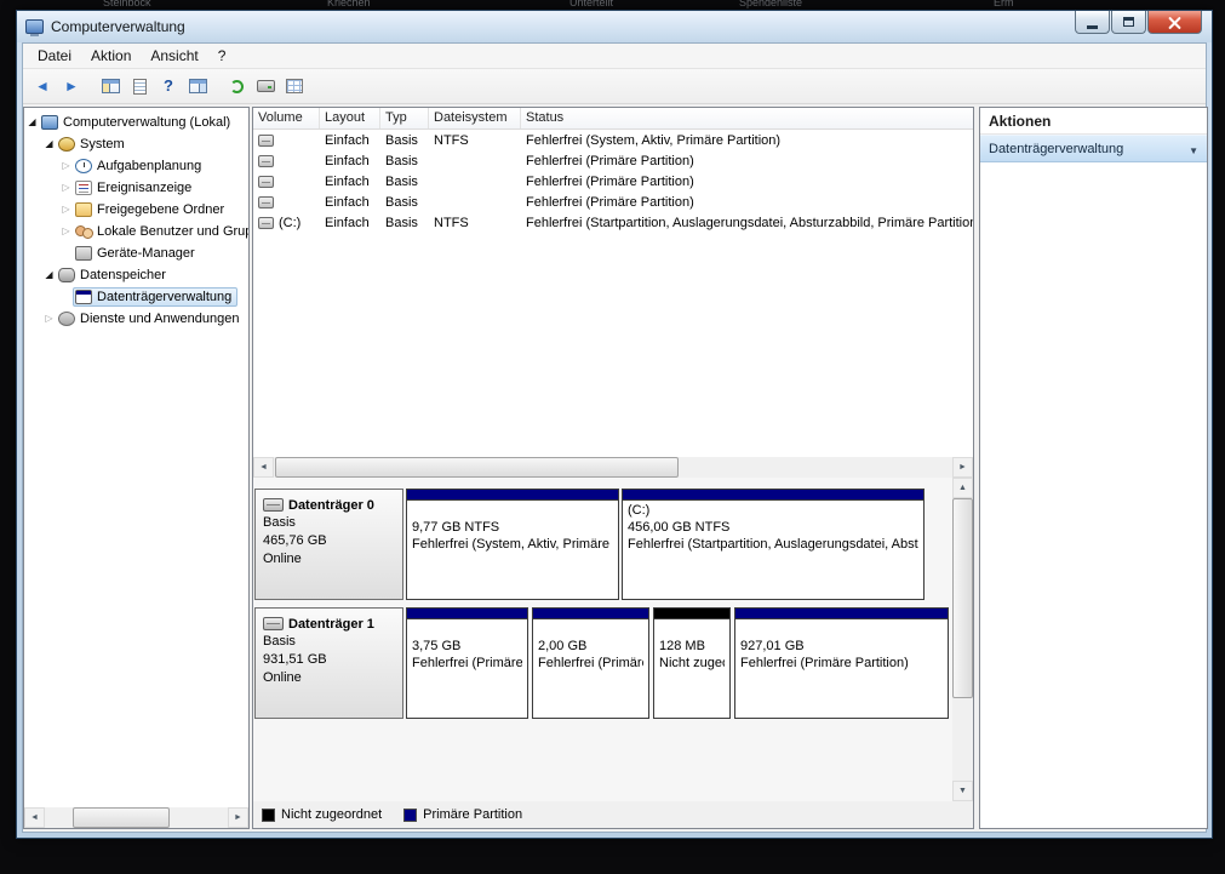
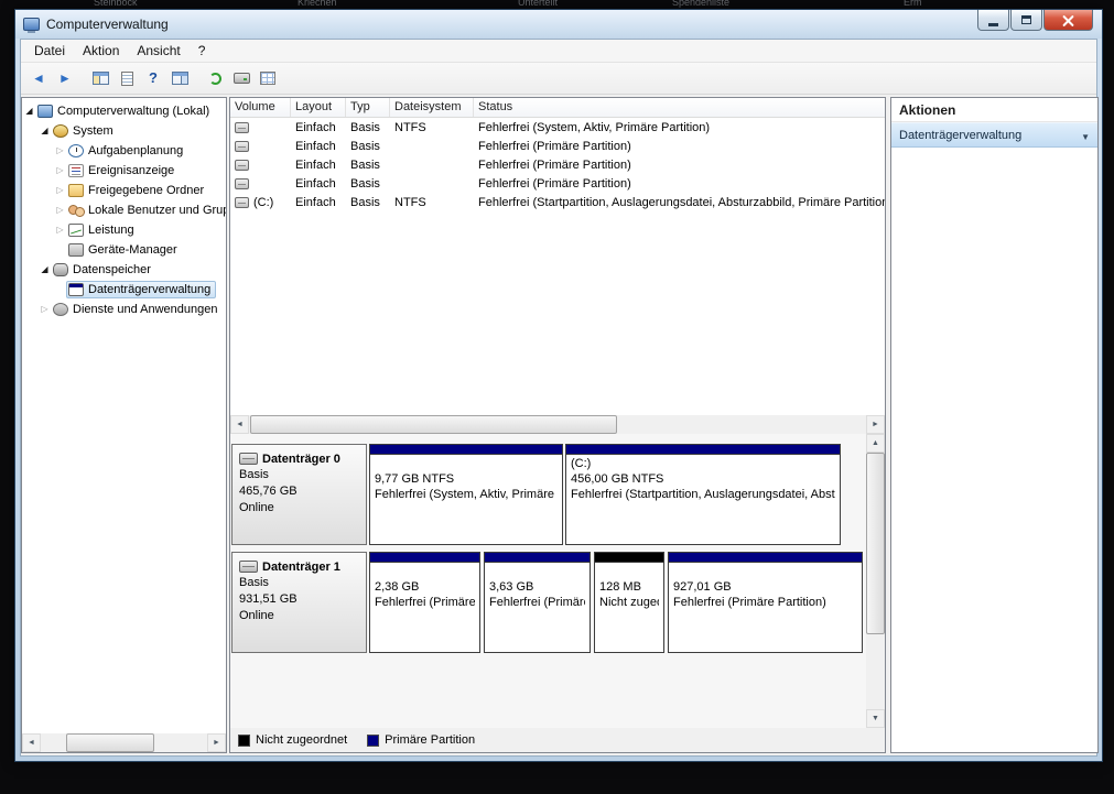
  Steinbock
  Kriechen
  Unterteilt
  Spendenliste
  Erm
  Computerverwaltung
  Datei
  Aktion
  Ansicht
  ?
  Computerverwaltung (Lokal)
  System
  Aufgabenplanung
  Ereignisanzeige
  Freigegebene Ordner
  Lokale Benutzer und Gru
+ Leistung
  Geräte-Manager
  Datenspeicher
  Datenträgerverwaltung
  Dienste und Anwendungen
  Volume
  Layout
  Typ
  Dateisystem
  Status
  Einfach
  Basis
  NTFS
  Fehlerfrei (System, Aktiv, Primäre Partition)
  Einfach
  Basis
  Fehlerfrei (Primäre Partition)
  Einfach
  Basis
  Fehlerfrei (Primäre Partition)
  Einfach
  Basis
  Fehlerfrei (Primäre Partition)
  (C:)
  Einfach
  Basis
  NTFS
  Fehlerfrei (Startpartition, Auslagerungsdatei, Absturzabbild, Primäre Partitio
  Datenträger 0
  Basis
  465,76 GB
  Online
  9,77 GB NTFS
  Fehlerfrei (System, Aktiv, Primäre
  (C:)
  456,00 GB NTFS
  Datenträger 1
  Basis
  931,51 GB
  Online
- 3,75 GB
+ 2,38 GB
- 2,00 GB
+ 3,63 GB
  128 MB
  927,01 GB
  Fehlerfrei (Primäre Partition)
  Nicht zugeordnet
  Primäre Partition
  Aktionen
  Datenträgerverwaltung
